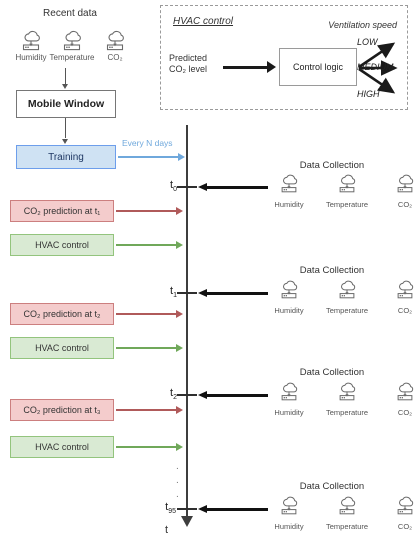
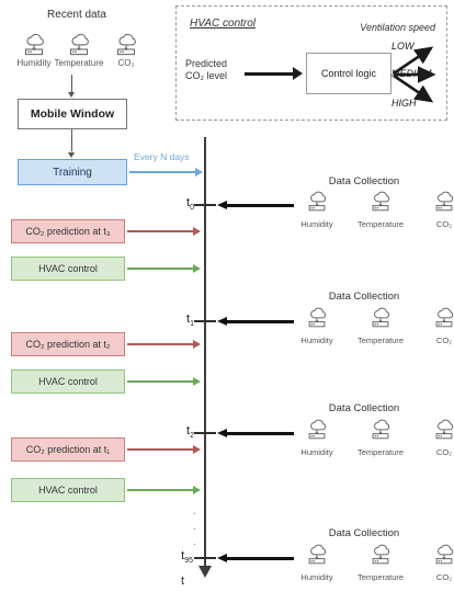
  Recent data
  Humidity
  Temperature
  CO₂
  Mobile Window
  Training
  Every N days
  HVAC control
  Ventilation speed
  Predicted
  CO₂ level
  Control logic
  LOW
  MEDIUM
  HIGH
  t
  .
  .
  .
- CO₂ prediction at t₁
+ CO₂ prediction at t₃
  HVAC control
  CO₂ prediction at t₂
  HVAC control
- CO₂ prediction at t₃
+ CO₂ prediction at t₁
  HVAC control
  Data Collection
  Humidity
  Temperature
  CO₂
  Data Collection
  Humidity
  Temperature
  CO₂
  Data Collection
  Humidity
  Temperature
  CO₂
  Data Collection
  Humidity
  Temperature
  CO₂
